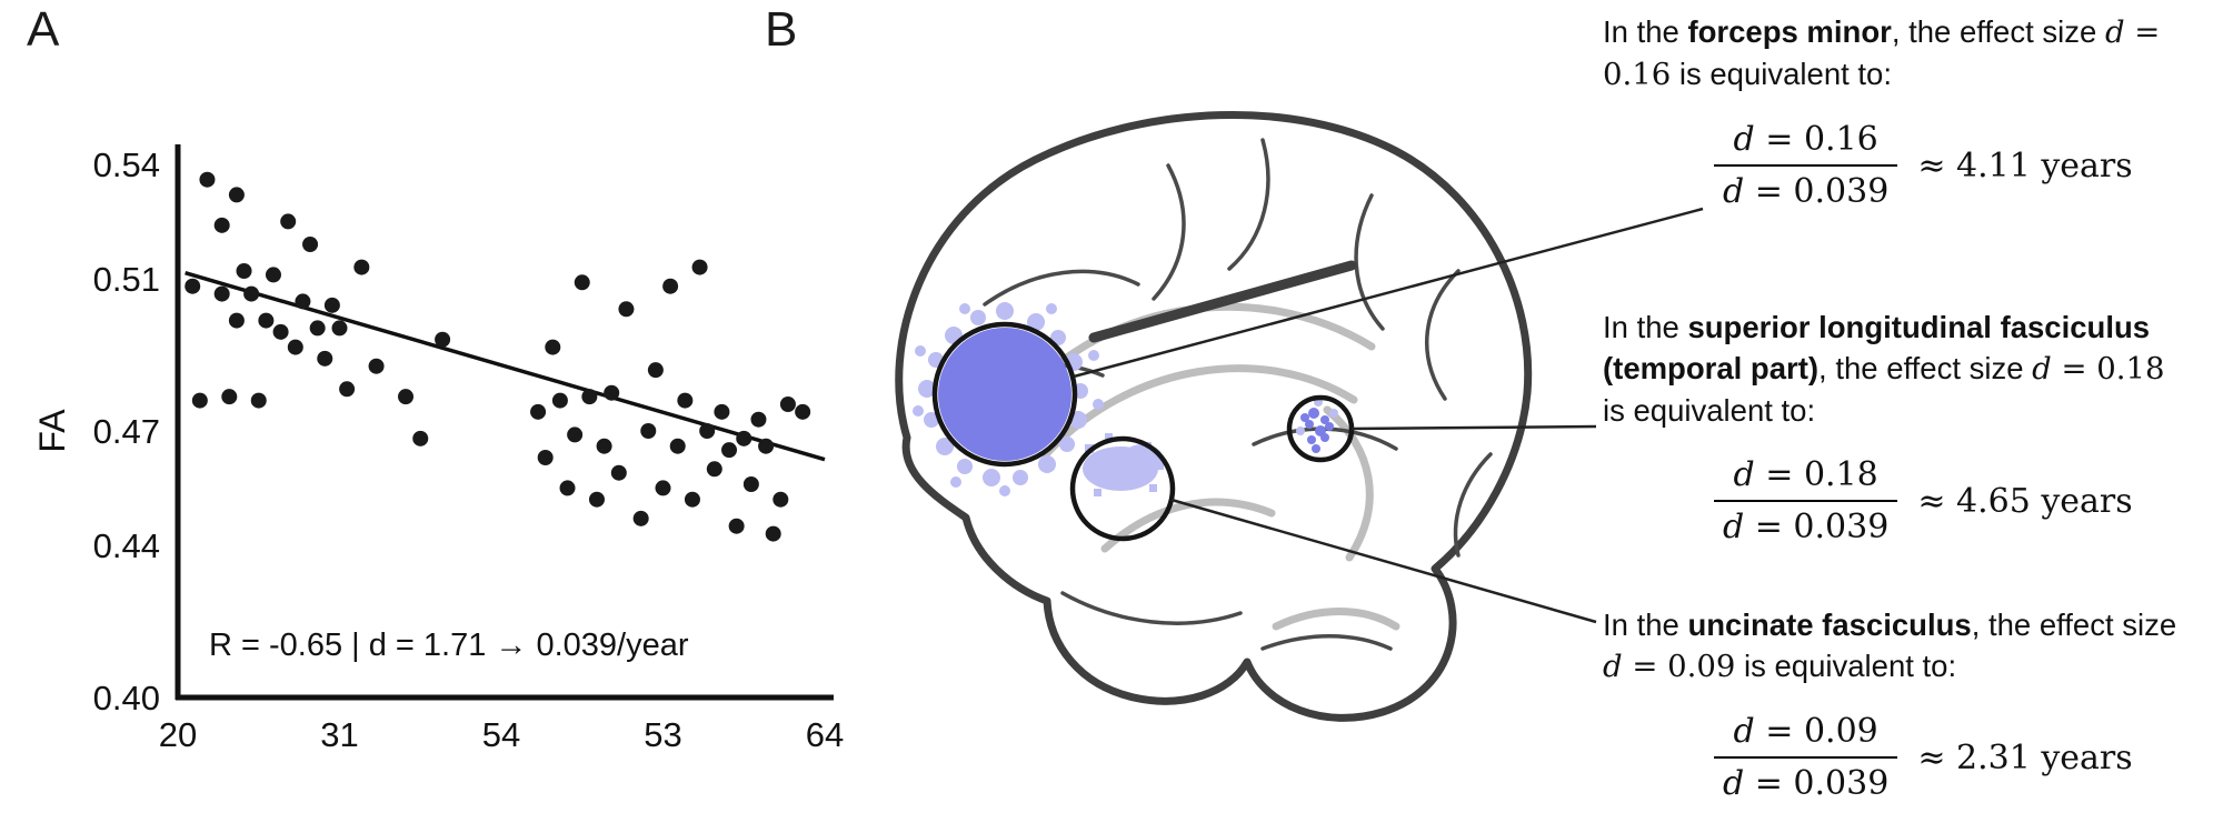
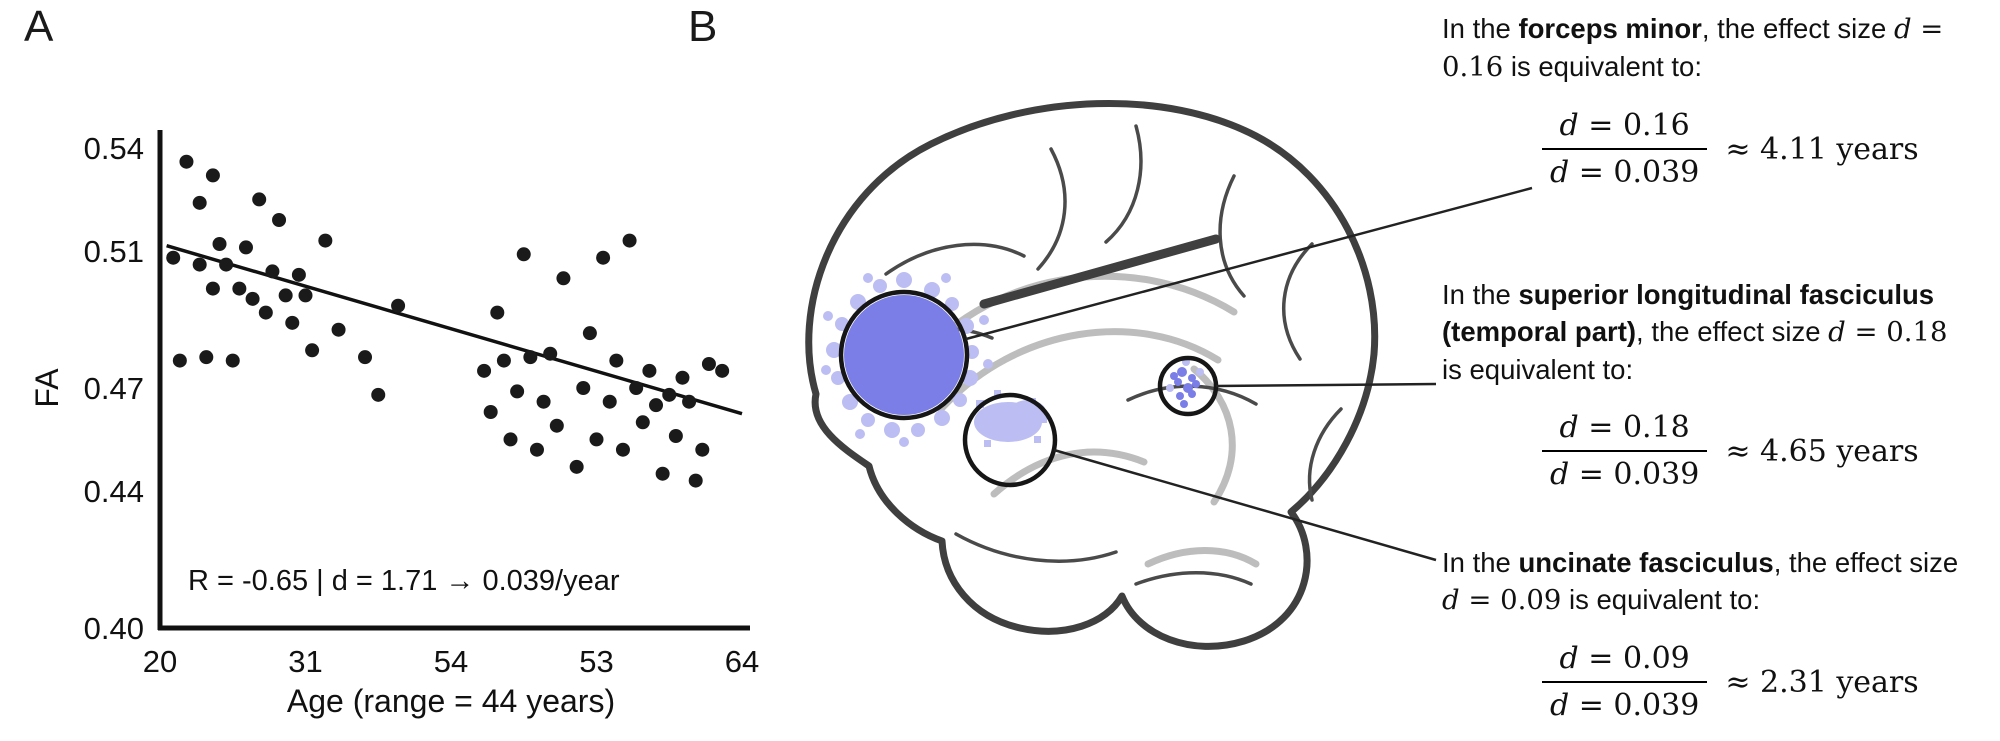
  A
  B
  0.40
  0.44
  0.47
  0.51
  0.54
  20
  31
  54
  53
  64
+ Age (range = 44 years)
  R = -0.65 | d = 1.71 → 0.039/year
  In the forceps minor, the effect size d = 0.16 is equivalent to:
  d = 0.16
  d = 0.039
  ≈ 4.11 years
  In the superior longitudinal fasciculus (temporal part), the effect size d = 0.18 is equivalent to:
  d = 0.18
  d = 0.039
  ≈ 4.65 years
  In the uncinate fasciculus, the effect size d = 0.09 is equivalent to:
  d = 0.09
  d = 0.039
  ≈ 2.31 years
